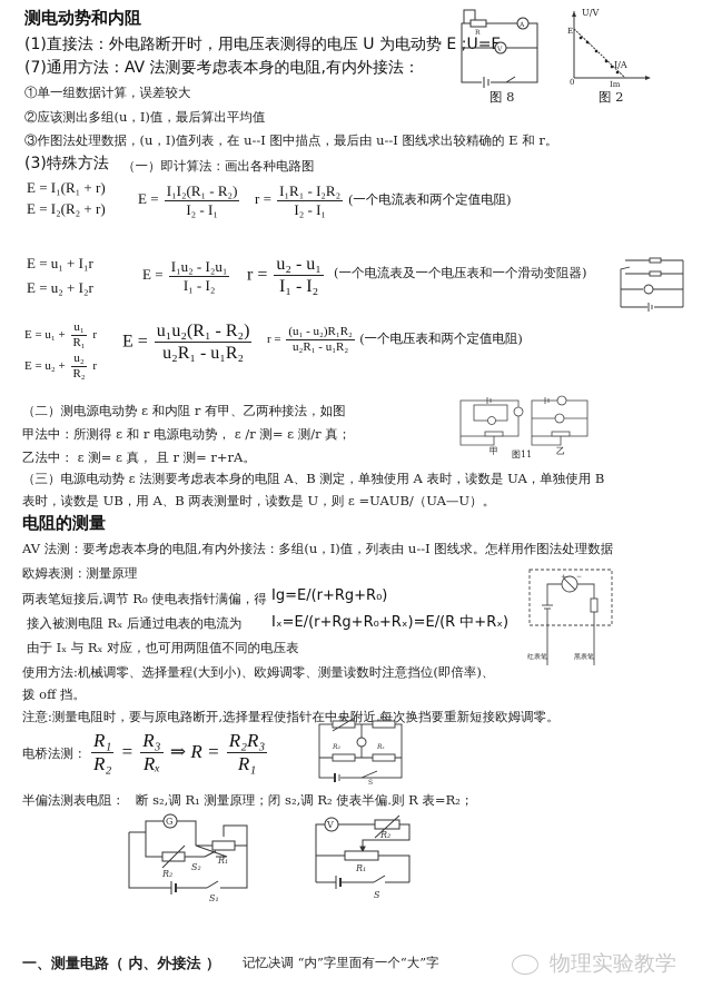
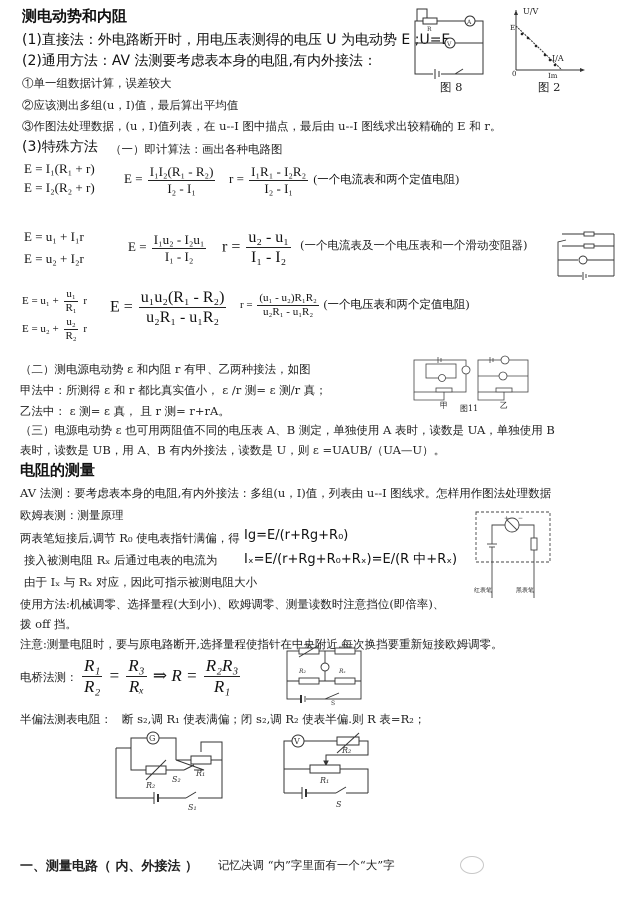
  测电动势和内阻
  (1)直接法：外电路断开时，用电压表测得的电压 U 为电动势 E ;U=
- (7)通用方法：AV 法测要考虑表本身的电阻,有内外接法：
+ (2)通用方法：AV 法测要考虑表本身的电阻,有内外接法：
  ①单一组数据计算，误差较大
  ②应该测出多组(u，I)值，最后算出平均值
  ③作图法处理数据，(u，I)值列表，在 u--I 图中描点，最后由 u--I 图线求出较精确的 E 和 r。
  (3)特殊方法
  （一）即计算法：画出各种电路图
  图 8
  U/V
  I/A
  E
  0
  Im
  图 2
  E = I₁(R₁ + r)
  E = I₂(R₂ + r)
  E =
  I₁I₂(R₁ - R₂)
  I₂ - I₁
  r =
  I₁R₁ - I₂R₂
  I₂ - I₁
  (一个电流表和两个定值电阻)
  E = u₁ + I₁r
  E = u₂ + I₂r
  E =
  I₁u₂ - I₂u₁
  I₁ - I₂
  r =
  u₂ - u₁
  I₁ - I₂
  (一个电流表及一个电压表和一个滑动变阻器)
  E = u₁ +
  u₁
  R₁
  r
  E = u₂ +
  u₂
  R₂
  r
  E =
  u₁u₂(R₁ - R₂)
  u₂R₁ - u₁R₂
  r =
  (u₁ - u₂)R₁R₂
  u₂R₁ - u₁R₂
  (一个电压表和两个定值电阻)
  （二）测电源电动势 ε 和内阻 r 有甲、乙两种接法，如图
- 甲法中：所测得 ε 和 r 电源电动势， ε /r 测= ε 测/r 真；
+ 甲法中：所测得 ε 和 r 都比真实值小， ε /r 测= ε 测/r 真；
  乙法中： ε 测= ε 真， 且 r 测= r+rA。
  甲
  图11
  乙
- （三）电源电动势 ε 法测要考虑表本身的电阻 A、B 测定，单独使用 A 表时，读数是 UA，单独使用 B
+ （三）电源电动势 ε 也可用两阻值不同的电压表 A、B 测定，单独使用 A 表时，读数是 UA，单独使用 B
- 表时，读数是 UB，用 A、B 两表测量时，读数是 U，则 ε =UAUB/（UA—U）。
+ 表时，读数是 UB，用 A、B 有内外接法，读数是 U，则 ε =UAUB/（UA—U）。
  电阻的测量
  AV 法测：要考虑表本身的电阻,有内外接法：多组(u，I)值，列表由 u--I 图线求。怎样用作图法处理数据
  欧姆表测：测量原理
  两表笔短接后,调节 R₀ 使电表指针满偏，得
  Ig=E/(r+Rg+R₀)
  接入被测电阻 Rₓ 后通过电表的电流为
  Iₓ=E/(r+Rg+R₀+Rₓ)=E/(R 中+Rₓ)
- 由于 Iₓ 与 Rₓ 对应，也可用两阻值不同的电压表
+ 由于 Iₓ 与 Rₓ 对应，因此可指示被测电阻大小
  使用方法:机械调零、选择量程(大到小)、欧姆调零、测量读数时注意挡位(即倍率)、
  拨 off 挡。
  注意:测量电阻时，要与原电路断开,选择量程使指针在中央附近,每次换挡要重新短接欧姆调零。
  电桥法测：
  R₁
  R₂
  =
  R₃
  Rₓ
  ⇒ R =
  R₂R₃
  R₁
  半偏法测表电阻：
- 断 s₂,调 R₁ 测量原理；闭 s₂,调 R₂ 使表半偏.则 R 表=R₂；
+ 断 s₂,调 R₁ 使表满偏；闭 s₂,调 R₂ 使表半偏.则 R 表=R₂；
  G
  R₂
  S₂
  R₁
  S₁
  V
  R₂
  R₁
  S
  一、测量电路（ 内、外接法 ）
  记忆决调 “内”字里面有一个“大”字
- 物理实验教学
